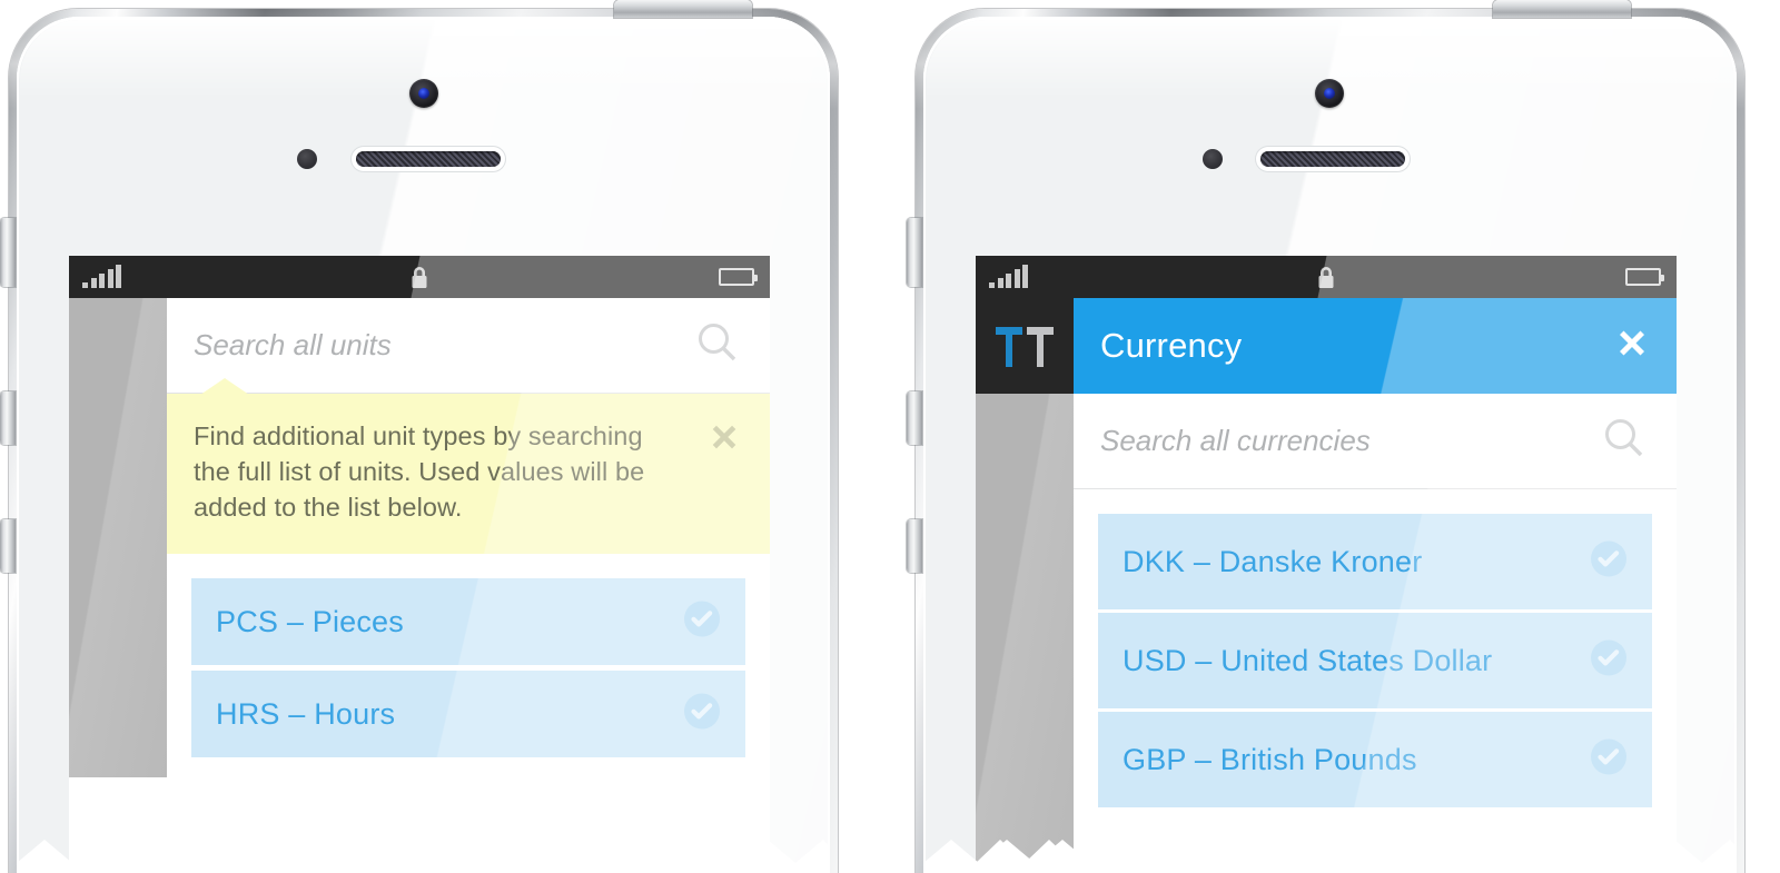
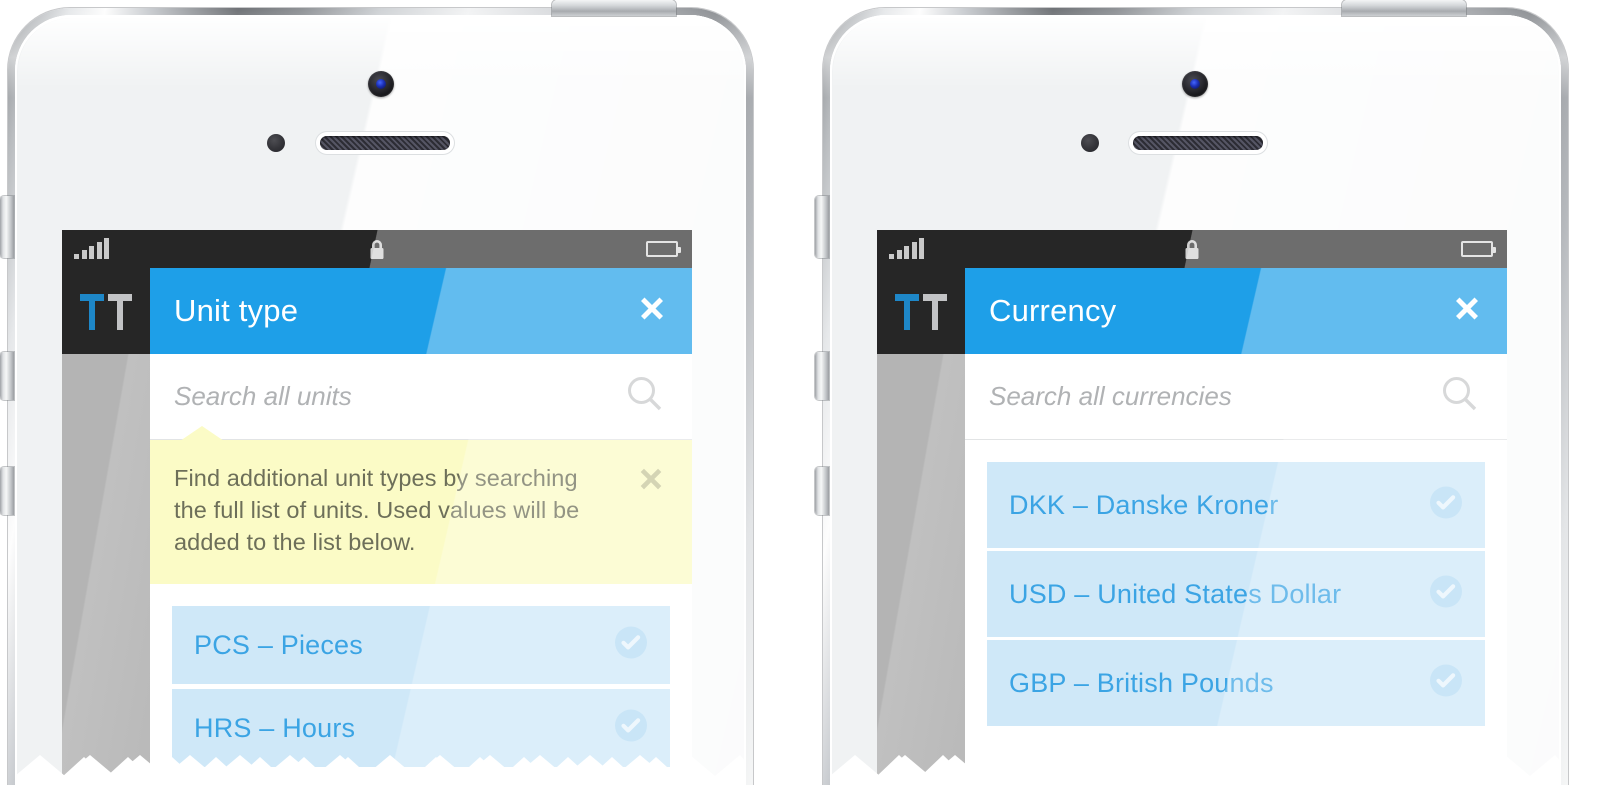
+ Unit type
  Currency
